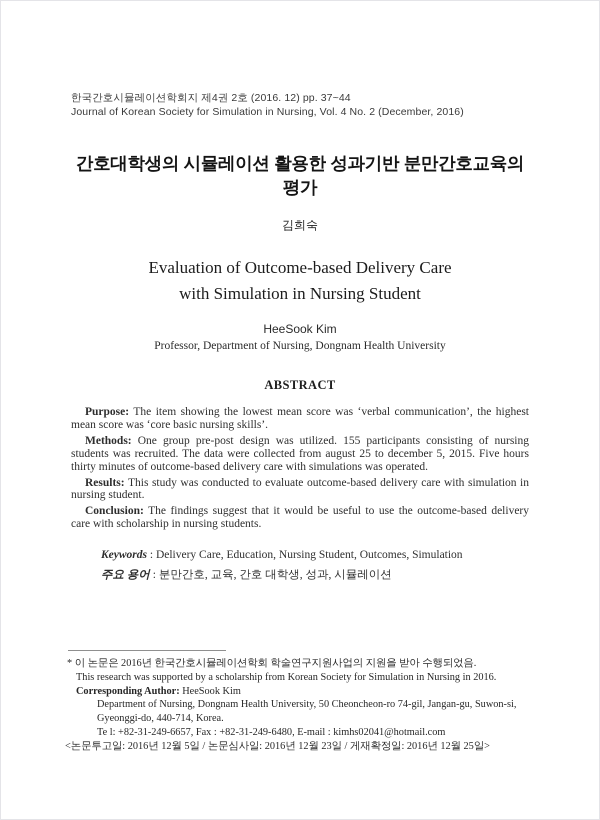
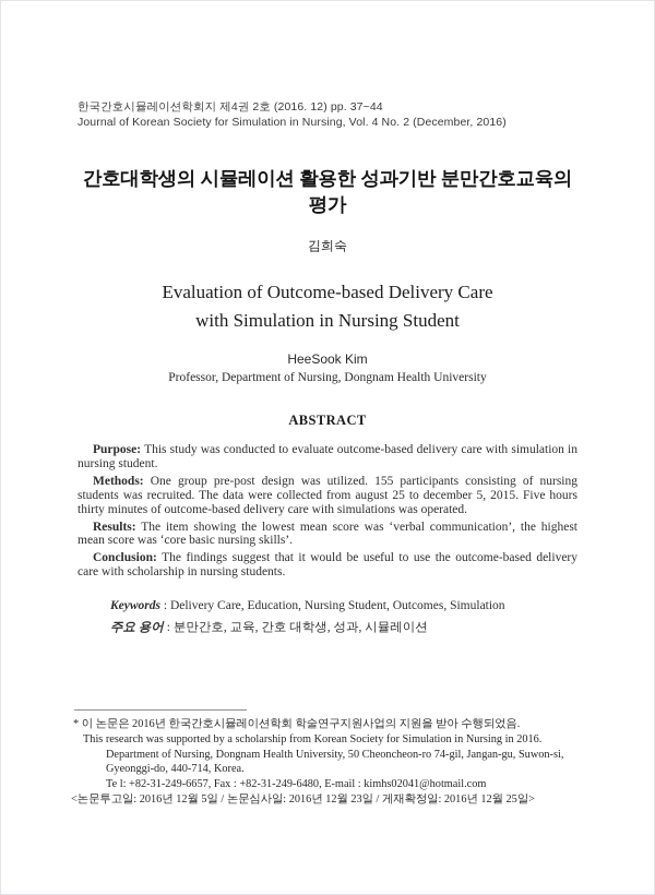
  한국간호시뮬레이션학회지 제4권 2호 (2016. 12) pp. 37~44
  Journal of Korean Society for Simulation in Nursing, Vol. 4 No. 2 (December, 2016)
  간호대학생의 시뮬레이션 활용한 성과기반 분만간호교육의 평가
  김희숙
  Evaluation of Outcome-based Delivery Care
  with Simulation in Nursing Student
  HeeSook Kim
  Professor, Department of Nursing, Dongnam Health University
  ABSTRACT
- Purpose: The item showing the lowest mean score was ‘verbal communication’, the highest mean score was ‘core basic nursing skills’.
+ Purpose: This study was conducted to evaluate outcome-based delivery care with simulation in nursing student.
  Methods: One group pre-post design was utilized. 155 participants consisting of nursing students was recruited. The data were collected from august 25 to december 5, 2015. Five hours thirty minutes of outcome-based delivery care with simulations was operated.
- Results: This study was conducted to evaluate outcome-based delivery care with simulation in nursing student.
+ Results: The item showing the lowest mean score was ‘verbal communication’, the highest mean score was ‘core basic nursing skills’.
  Conclusion: The findings suggest that it would be useful to use the outcome-based delivery care with scholarship in nursing students.
  Keywords : Delivery Care, Education, Nursing Student, Outcomes, Simulation
  주요 용어 : 분만간호, 교육, 간호 대학생, 성과, 시뮬레이션
  * 이 논문은 2016년 한국간호시뮬레이션학회 학술연구지원사업의 지원을 받아 수행되었음.
  This research was supported by a scholarship from Korean Society for Simulation in Nursing in 2016.
- Corresponding Author: HeeSook Kim
  Department of Nursing, Dongnam Health University, 50 Cheoncheon-ro 74-gil, Jangan-gu, Suwon-si,
  Gyeonggi-do, 440-714, Korea.
  Te l: +82-31-249-6657, Fax : +82-31-249-6480, E-mail : kimhs02041@hotmail.com
  <논문투고일: 2016년 12월 5일 / 논문심사일: 2016년 12월 23일 / 게재확정일: 2016년 12월 25일>
